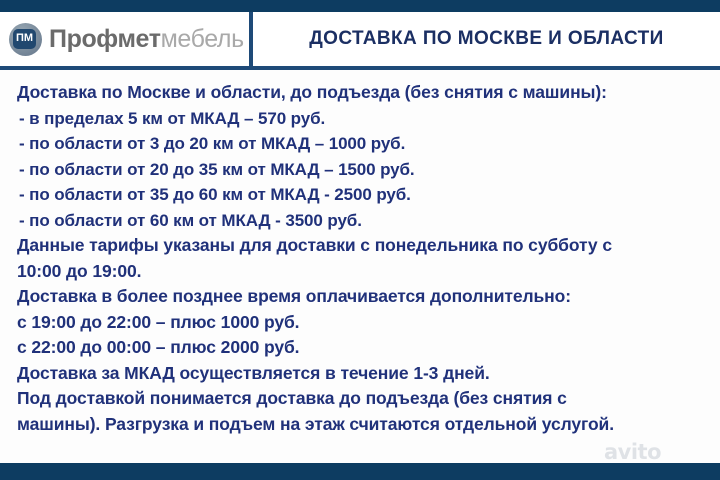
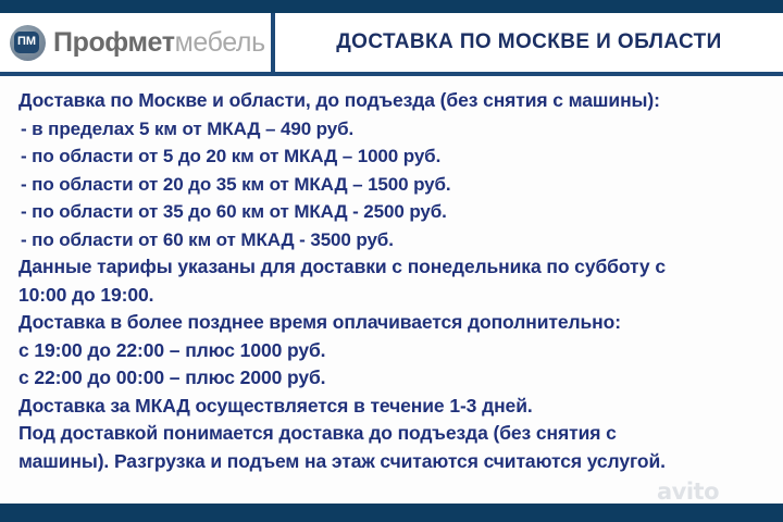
  ПМ
  Профметмебель
  ДОСТАВКА ПО МОСКВЕ И ОБЛАСТИ
  Доставка по Москве и области, до подъезда (без снятия с машины):
- - в пределах 5 км от МКАД – 570 руб.
+ - в пределах 5 км от МКАД – 490 руб.
- - по области от 3 до 20 км от МКАД – 1000 руб.
+ - по области от 5 до 20 км от МКАД – 1000 руб.
  - по области от 20 до 35 км от МКАД – 1500 руб.
  - по области от 35 до 60 км от МКАД - 2500 руб.
  - по области от 60 км от МКАД - 3500 руб.
  Данные тарифы указаны для доставки с понедельника по субботу с
  10:00 до 19:00.
  Доставка в более позднее время оплачивается дополнительно:
  с 19:00 до 22:00 – плюс 1000 руб.
  с 22:00 до 00:00 – плюс 2000 руб.
  Доставка за МКАД осуществляется в течение 1-3 дней.
  Под доставкой понимается доставка до подъезда (без снятия с
- машины). Разгрузка и подъем на этаж считаются отдельной услугой.
+ машины). Разгрузка и подъем на этаж считаются считаются услугой.
  avito
